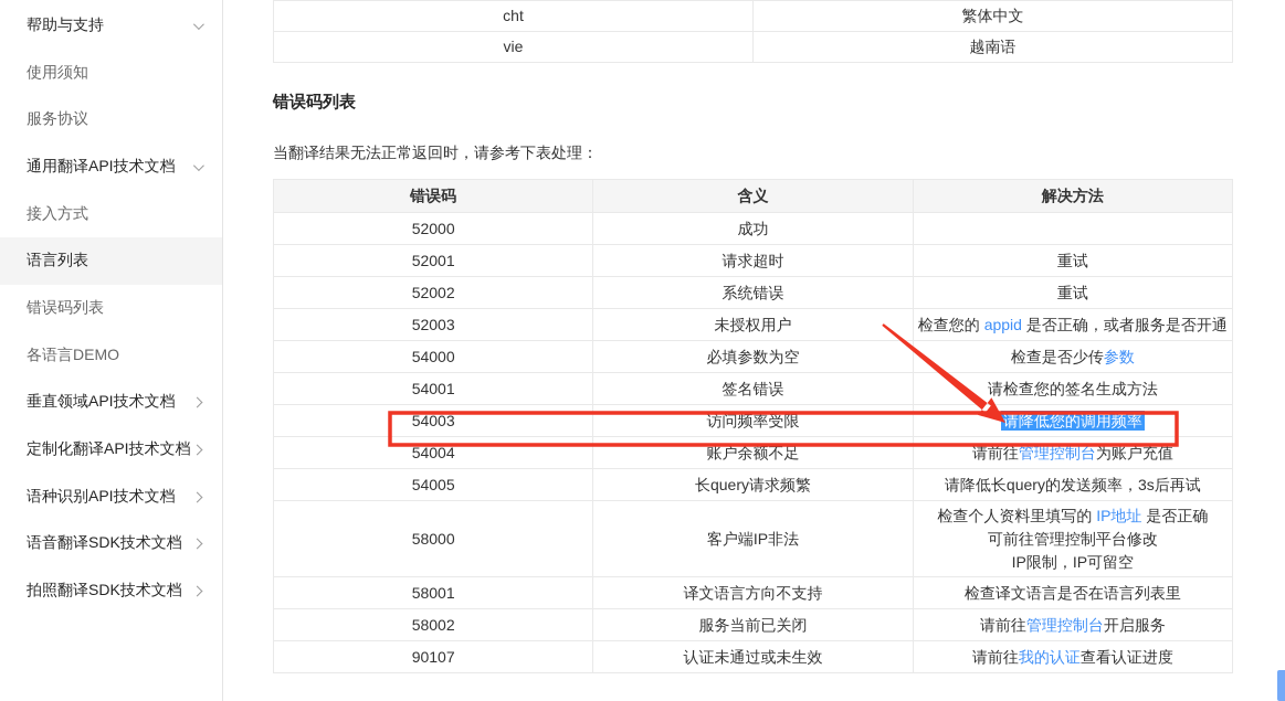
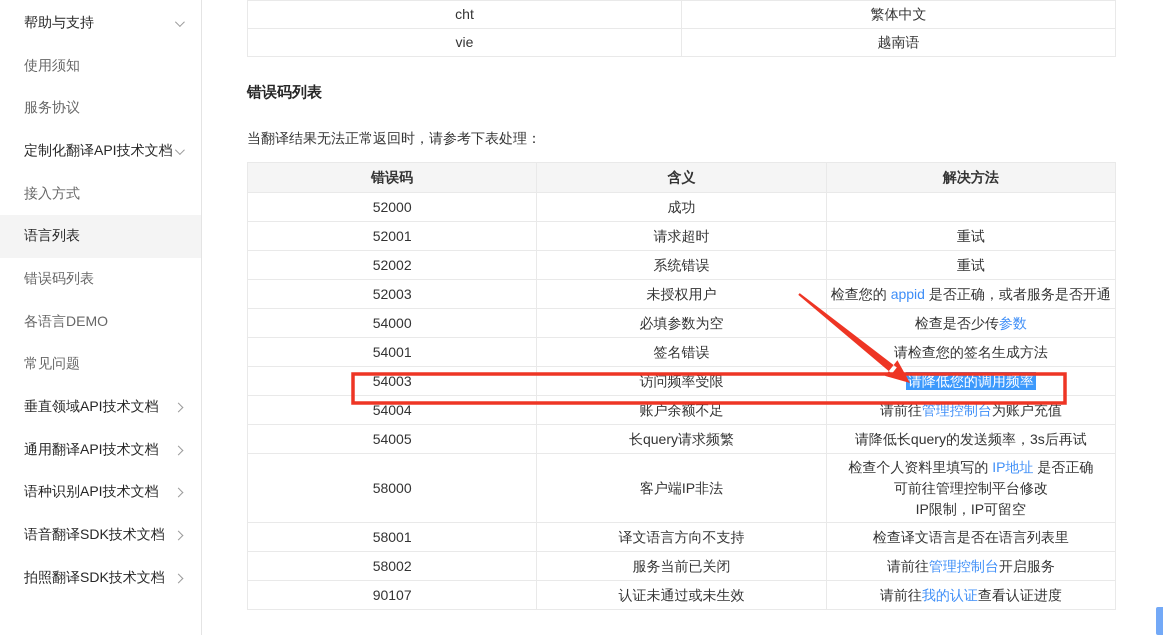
  帮助与支持
  使用须知
  服务协议
- 通用翻译API技术文档
+ 定制化翻译API技术文档
  接入方式
  语言列表
  错误码列表
  各语言DEMO
+ 常见问题
  垂直领域API技术文档
- 定制化翻译API技术文档
+ 通用翻译API技术文档
  语种识别API技术文档
  语音翻译SDK技术文档
  拍照翻译SDK技术文档
  cht	繁体中文
  vie	越南语
  错误码列表
  当翻译结果无法正常返回时，请参考下表处理：
  错误码	含义	解决方法
  52000	成功
  52001	请求超时	重试
  52002	系统错误	重试
  52003	未授权用户	检查您的 appid 是否正确，或者服务是否开通
  54000	必填参数为空	检查是否少传参数
  54001	签名错误	请检查您的签名生成方法
  54003	访问频率受限	请降低您的调用频率
  54004	账户余额不足	请前往管理控制台为账户充值
  54005	长query请求频繁	请降低长query的发送频率，3s后再试
  58000	客户端IP非法	检查个人资料里填写的 IP地址 是否正确可前往管理控制平台修改IP限制，IP可留空
  58001	译文语言方向不支持	检查译文语言是否在语言列表里
  58002	服务当前已关闭	请前往管理控制台开启服务
  90107	认证未通过或未生效	请前往我的认证查看认证进度
